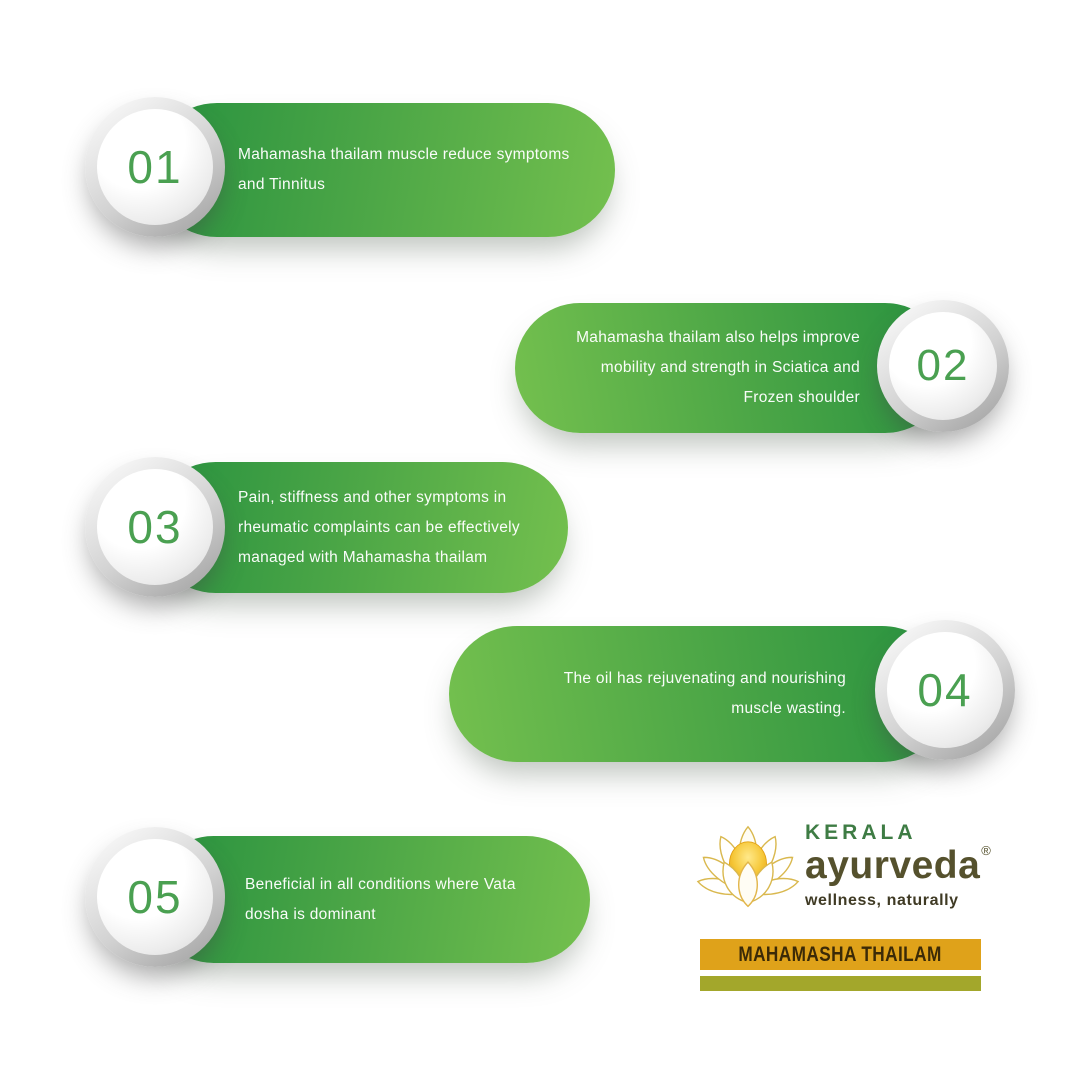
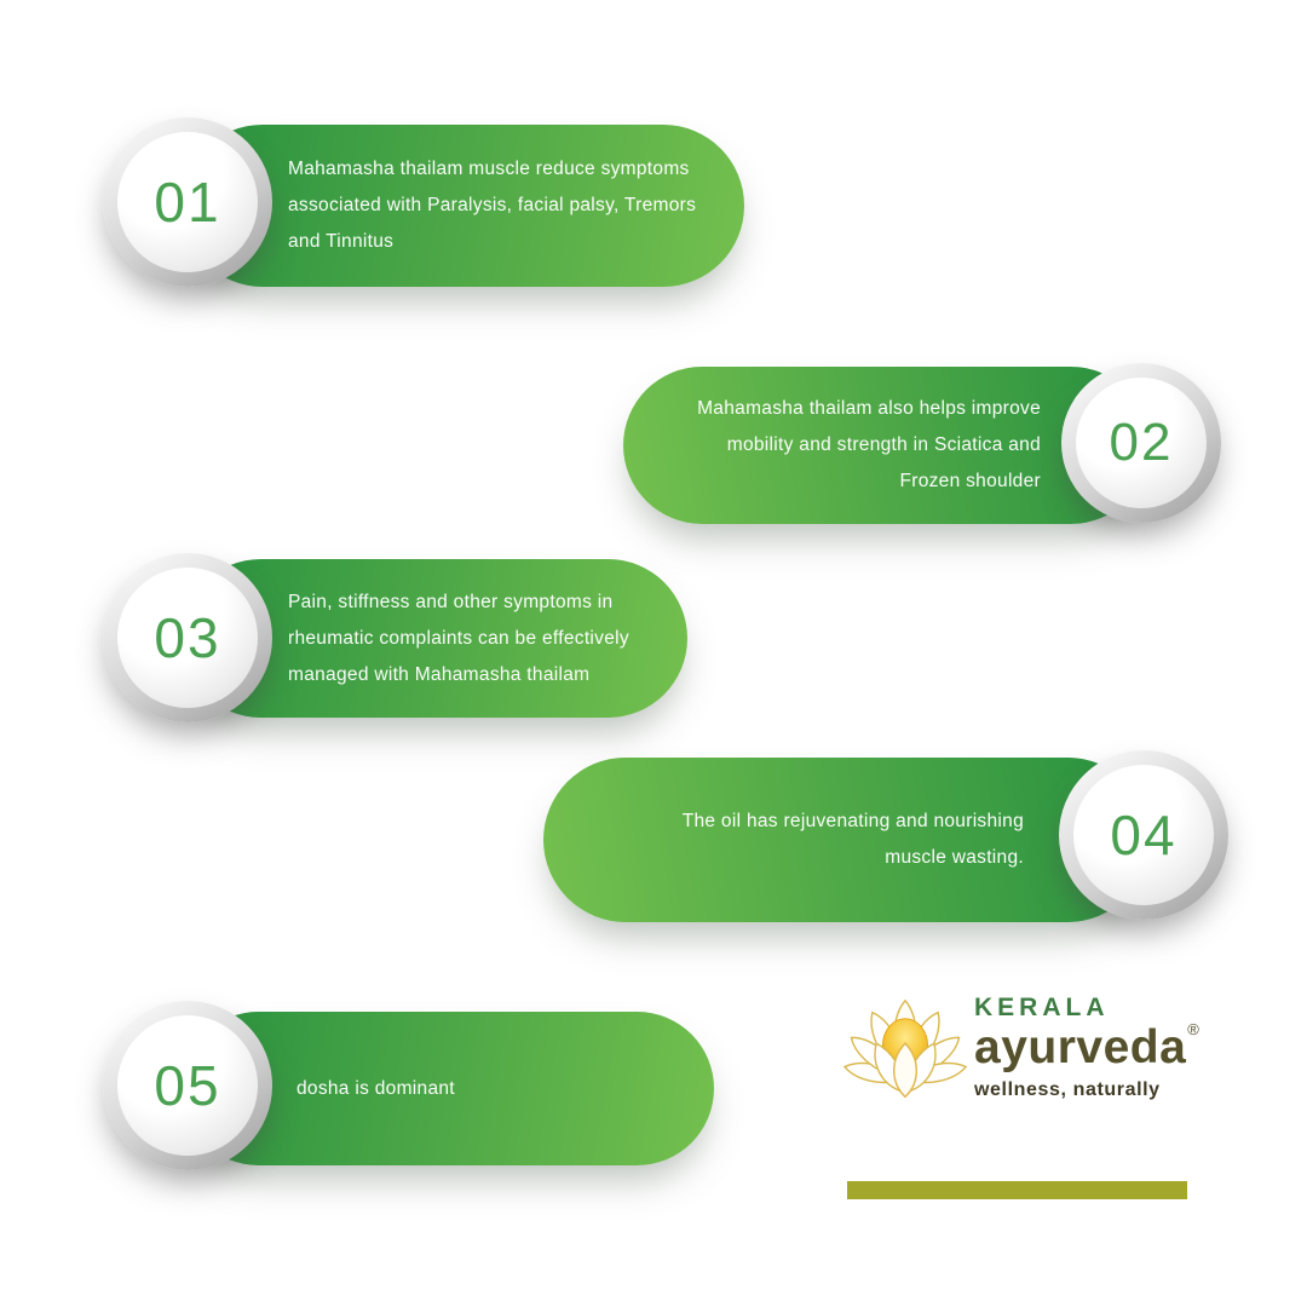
  Mahamasha thailam muscle reduce symptoms
+ associated with Paralysis, facial palsy, Tremors
  and Tinnitus
  01
  Mahamasha thailam also helps improve
  mobility and strength in Sciatica and
  Frozen shoulder
  02
  Pain, stiffness and other symptoms in
  rheumatic complaints can be effectively
  managed with Mahamasha thailam
  03
  The oil has rejuvenating and nourishing
  muscle wasting.
  04
- Beneficial in all conditions where Vata
  dosha is dominant
  05
  KERALA
  ayurveda®
  wellness, naturally
- MAHAMASHA THAILAM
